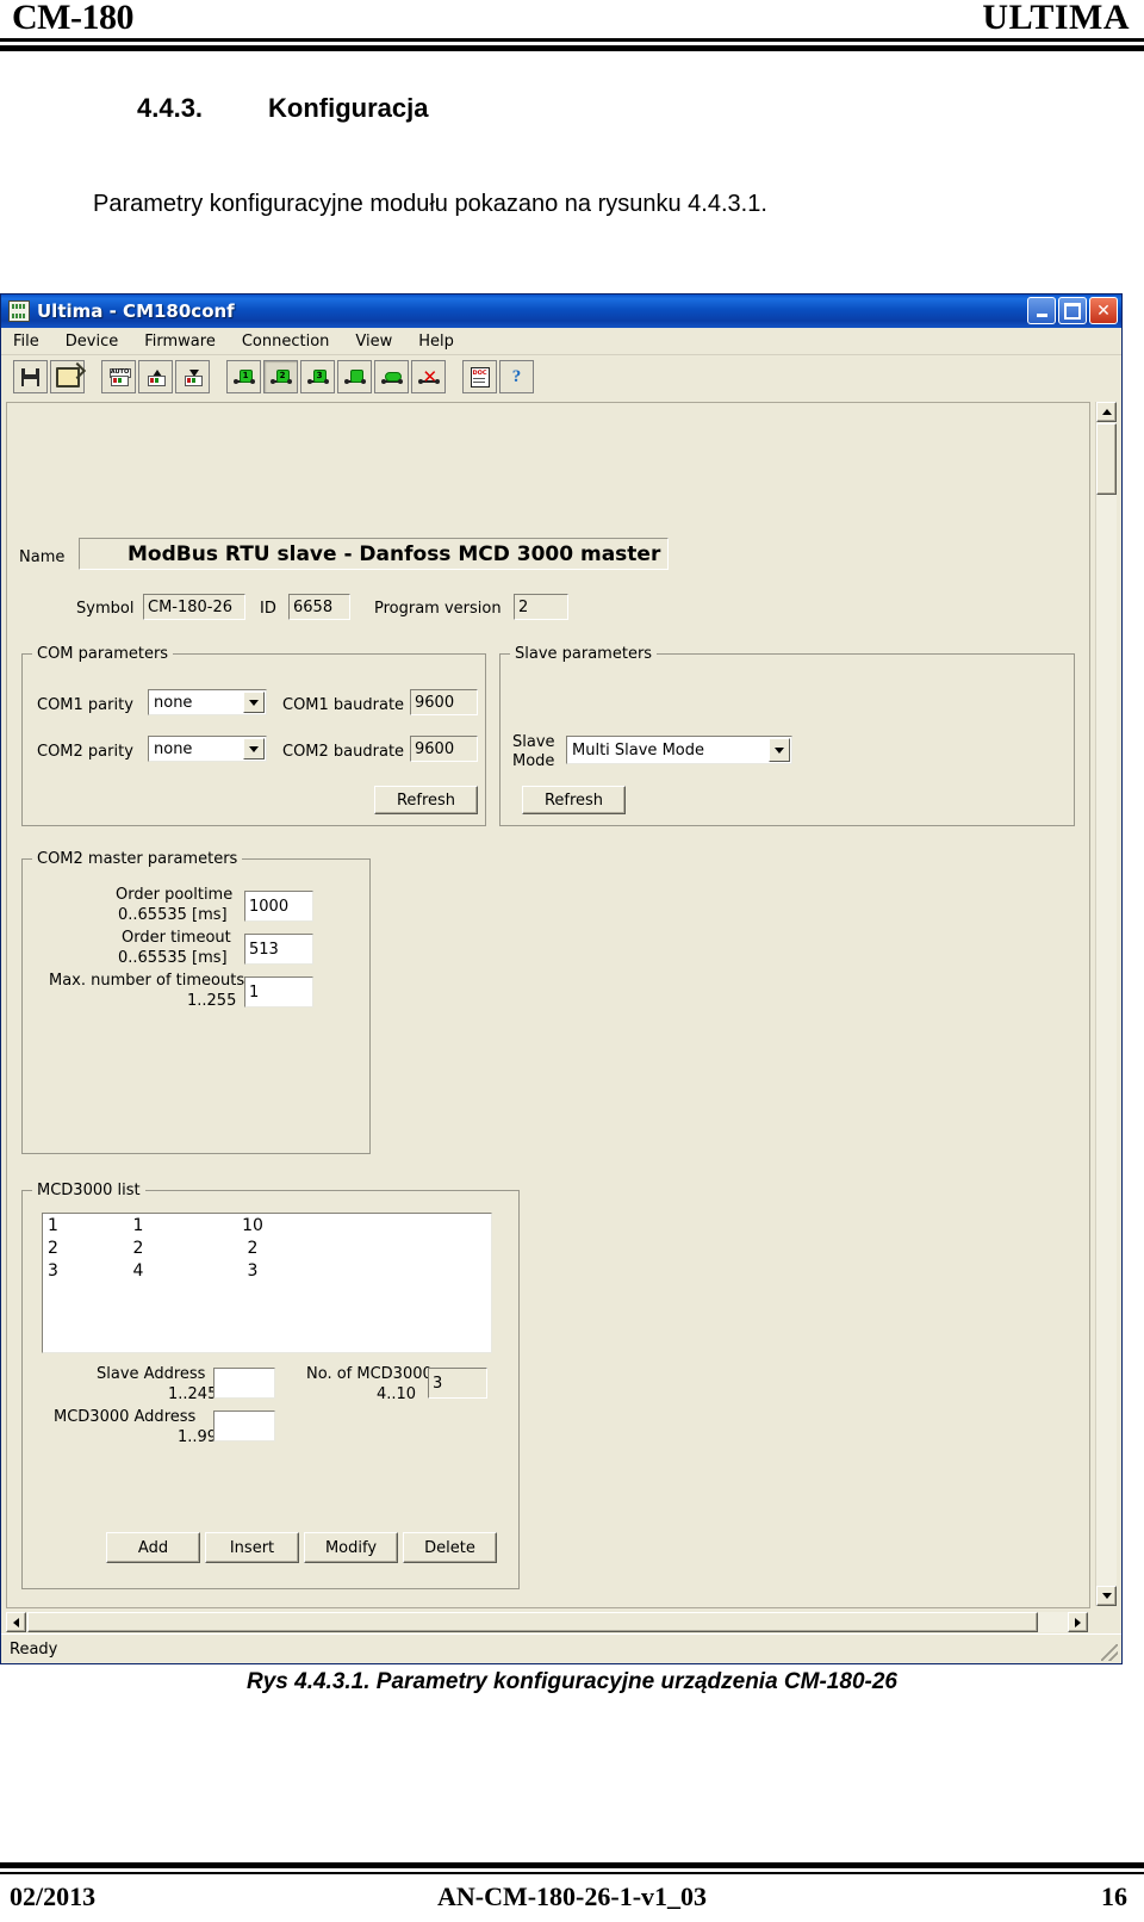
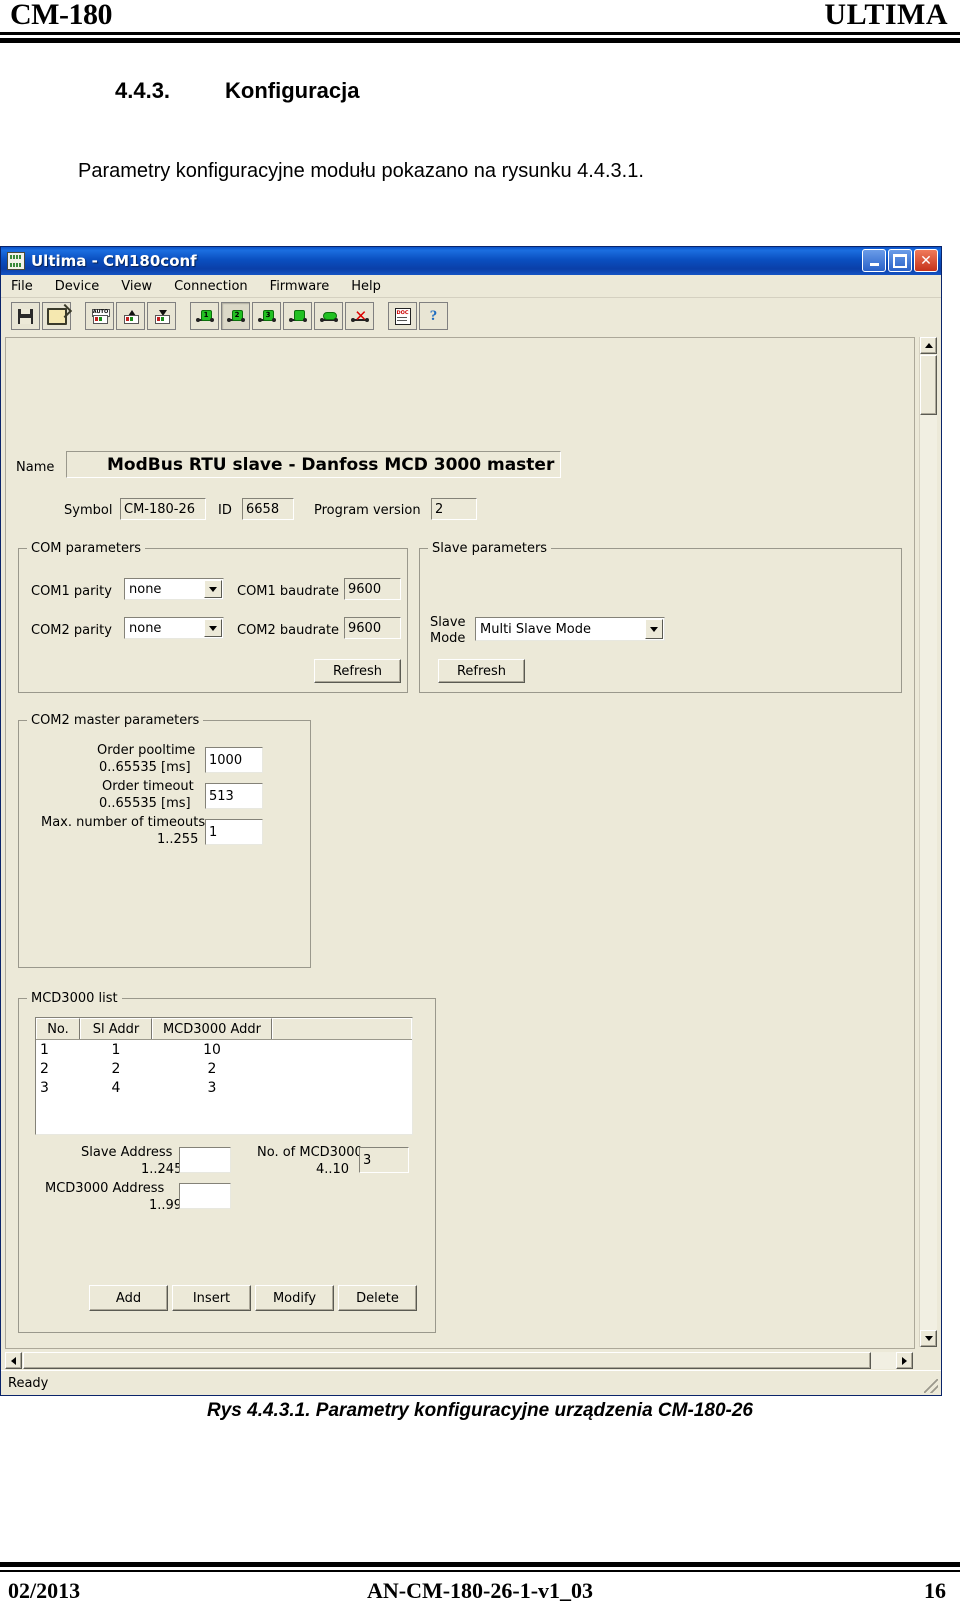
  CM-180
  ULTIMA
  4.4.3.
  Konfiguracja
  Parametry konfiguracyjne modułu pokazano na rysunku 4.4.3.1.
  Ultima - CM180conf
  ✕
  File
  Device
- Firmware
+ View
  Connection
- View
+ Firmware
  Help
  1
  2
  3
  ✕
  ?
  Name
  ModBus RTU slave - Danfoss MCD 3000 master
  Symbol
  CM-180-26
  ID
  6658
  Program version
  2
  COM parameters
  COM1 parity
  none
  COM1 baudrate
  9600
  COM2 parity
  none
  COM2 baudrate
  9600
  Refresh
  Slave parameters
  Slave
  Mode
  Multi Slave Mode
  Refresh
  COM2 master parameters
  Order pooltime
  0..65535 [ms]
  1000
  Order timeout
  0..65535 [ms]
  513
  Max. number of timeouts
  1..255
  1
  MCD3000 list
+ No.
+ Sl Addr
+ MCD3000 Addr
  1
  1
  10
  2
  2
  2
  3
  4
  3
  Slave Address
  1..24
  MCD3000 Address
  1..99
  No. of MCD300
  4..10
  3
  Add
  Insert
  Modify
  Delete
  Ready
  Rys 4.4.3.1. Parametry konfiguracyjne urządzenia CM-180-26
  02/2013
  AN-CM-180-26-1-v1_03
  16
